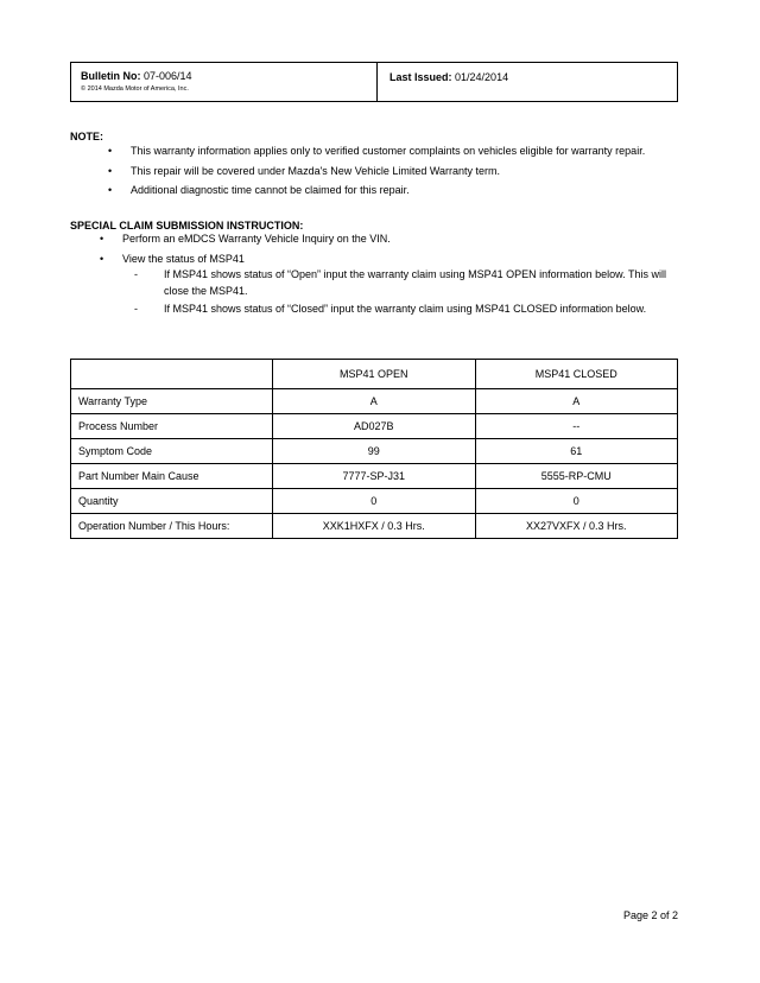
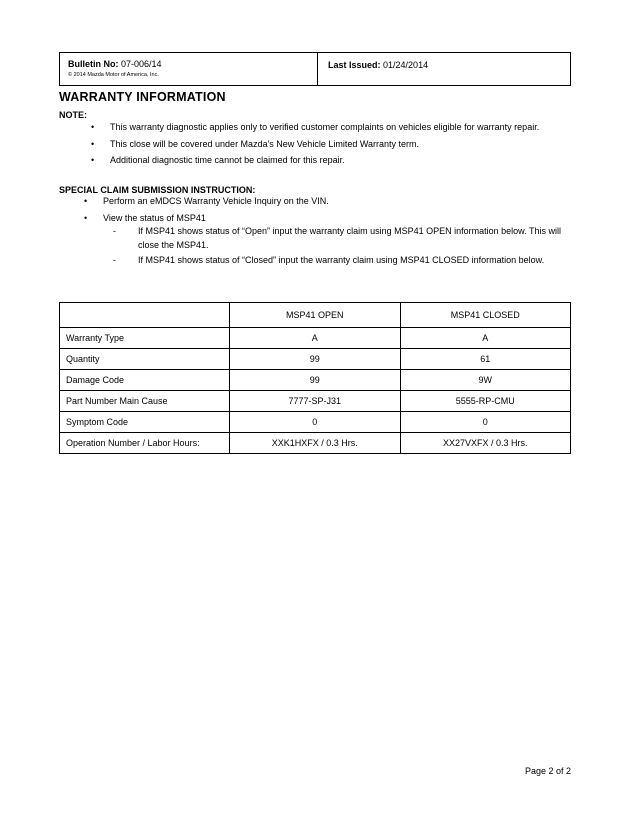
  Bulletin No: 07-006/14
  Last Issued: 01/24/2014
+ WARRANTY INFORMATION
  NOTE:
  •
- This warranty information applies only to verified customer complaints on vehicles eligible for warranty repair.
+ This warranty diagnostic applies only to verified customer complaints on vehicles eligible for warranty repair.
  •
- This repair will be covered under Mazda's New Vehicle Limited Warranty term.
+ This close will be covered under Mazda's New Vehicle Limited Warranty term.
  •
  Additional diagnostic time cannot be claimed for this repair.
  SPECIAL CLAIM SUBMISSION INSTRUCTION:
  •
  Perform an eMDCS Warranty Vehicle Inquiry on the VIN.
  •
  View the status of MSP41
  -
  If MSP41 shows status of “Open” input the warranty claim using MSP41 OPEN information below. This will close the MSP41.
  -
  If MSP41 shows status of “Closed” input the warranty claim using MSP41 CLOSED information below.
  	MSP41 OPEN	MSP41 CLOSED
  Warranty Type	A	A
- Process Number	AD027B	--
- Symptom Code	99	61
+ Quantity	99	61
+ Damage Code	99	9W
  Part Number Main Cause	7777-SP-J31	5555-RP-CMU
- Quantity	0	0
+ Symptom Code	0	0
- Operation Number / This Hours:	XXK1HXFX / 0.3 Hrs.	XX27VXFX / 0.3 Hrs.
+ Operation Number / Labor Hours:	XXK1HXFX / 0.3 Hrs.	XX27VXFX / 0.3 Hrs.
  Page 2 of 2
